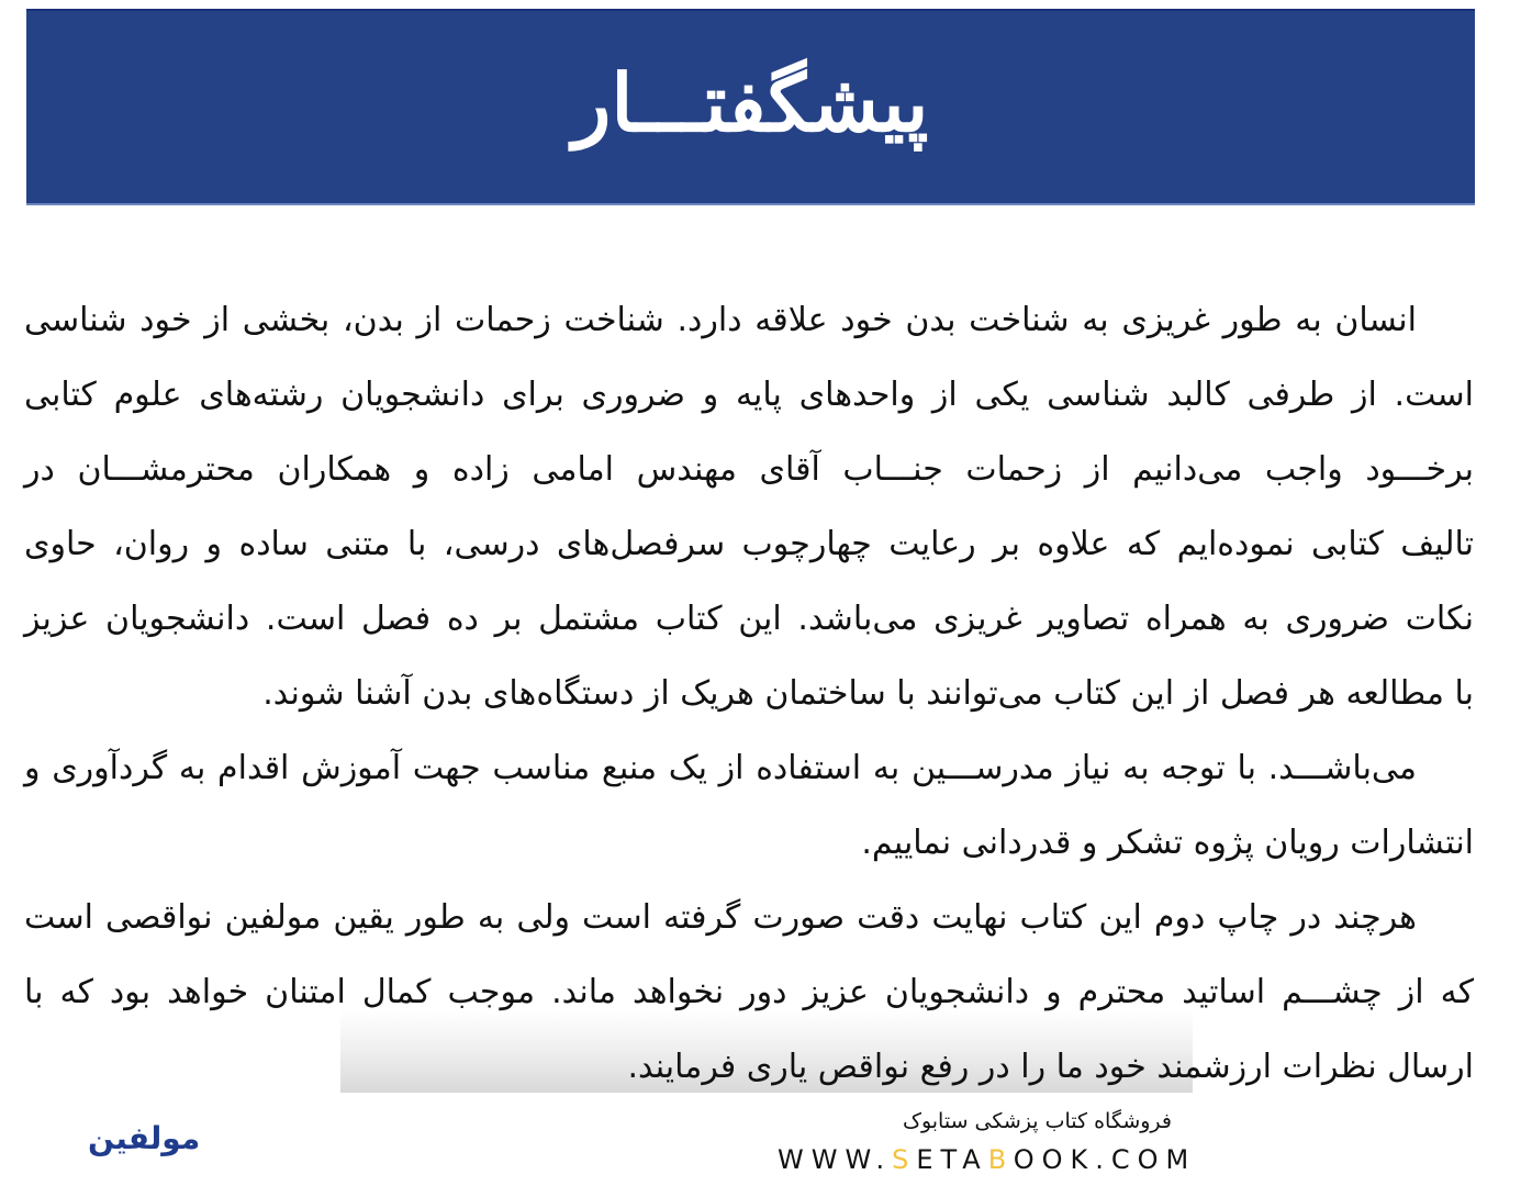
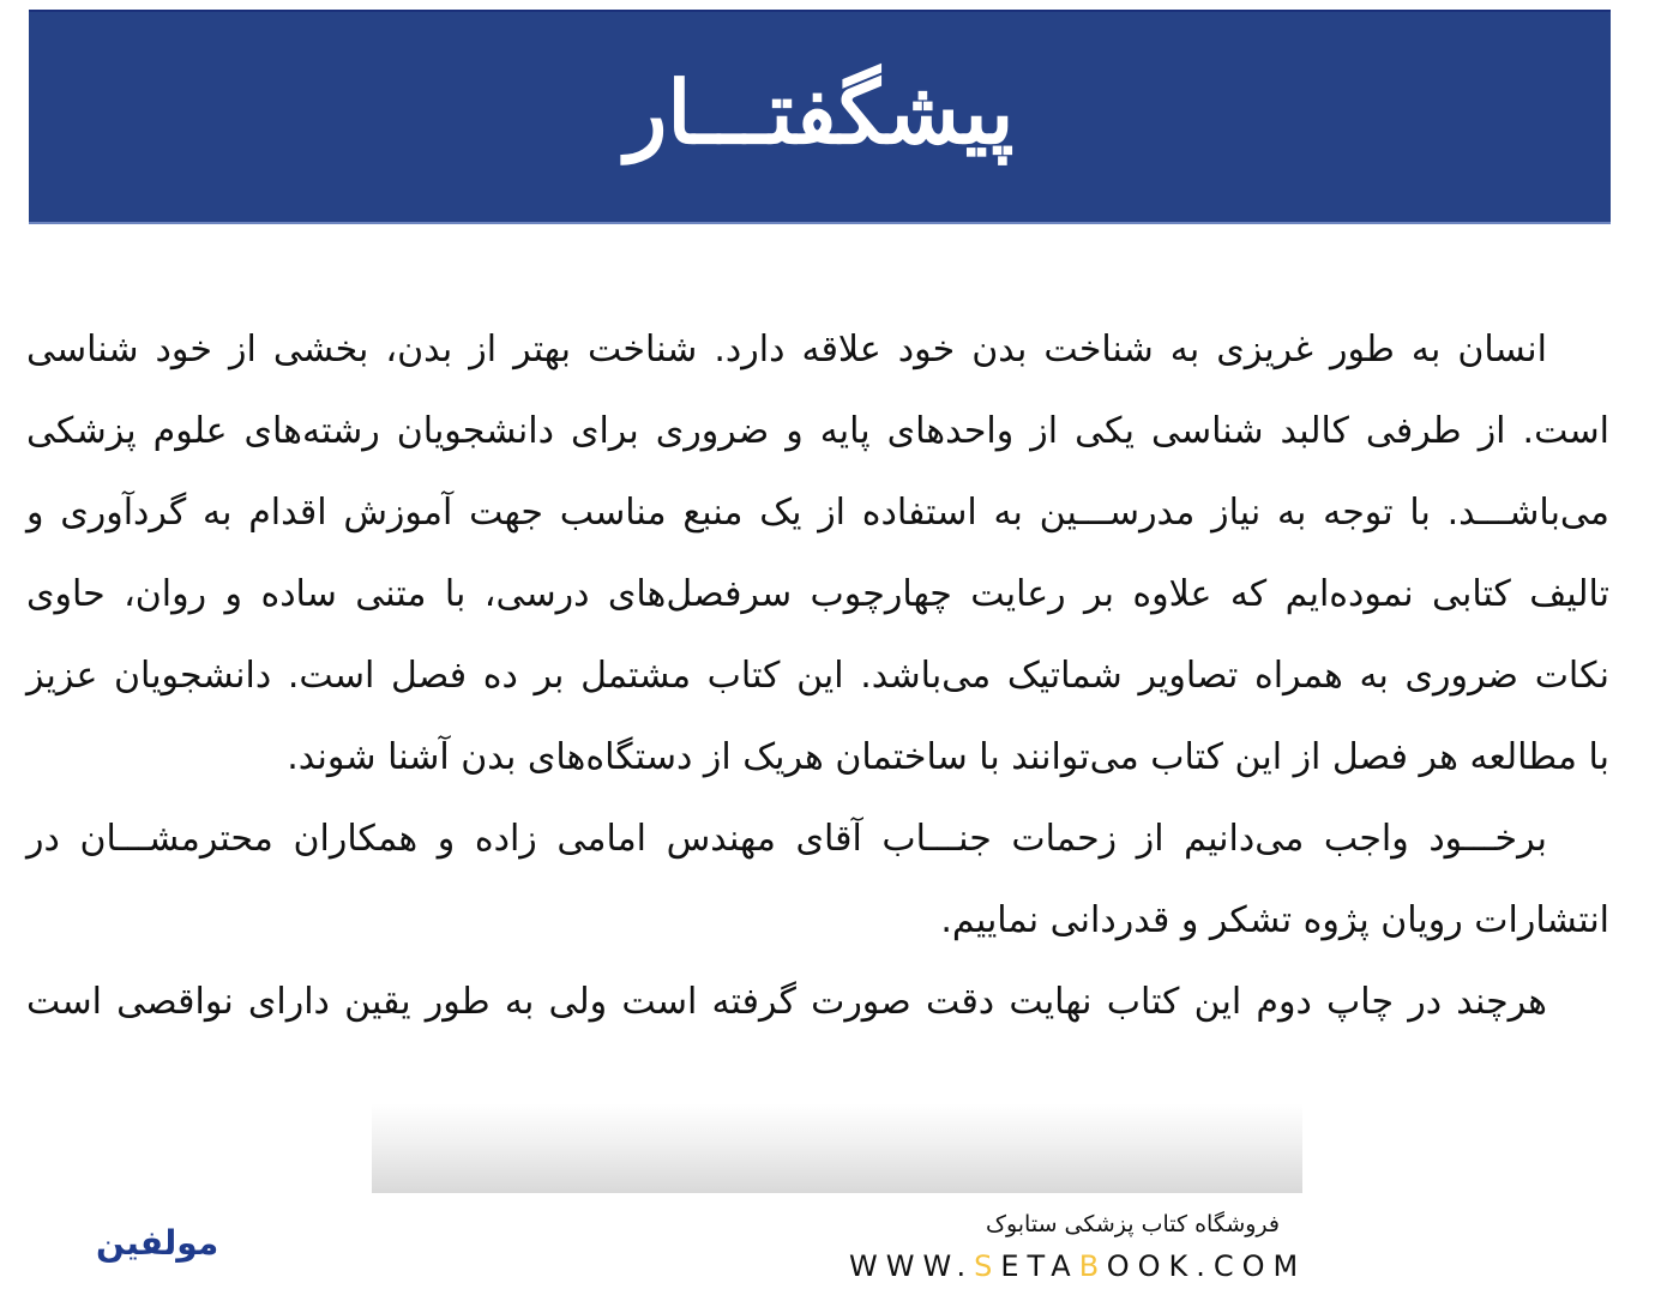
  پیشگفتـــار
- انسان به طور غریزی به شناخت بدن خود علاقه دارد. شناخت زحمات از بدن، بخشی از خود شناسی
+ انسان به طور غریزی به شناخت بدن خود علاقه دارد. شناخت بهتر از بدن، بخشی از خود شناسی
- است. از طرفی کالبد شناسی یکی از واحدهای پایه و ضروری برای دانشجویان رشته‌های علوم کتابی
+ است. از طرفی کالبد شناسی یکی از واحدهای پایه و ضروری برای دانشجویان رشته‌های علوم پزشکی
- برخـــود واجب می‌دانیم از زحمات جنـــاب آقای مهندس امامی زاده و همکاران محترمشـــان در
+ می‌باشـــد. با توجه به نیاز مدرســـین به استفاده از یک منبع مناسب جهت آموزش اقدام به گردآوری و
  تالیف کتابی نموده‌ایم که علاوه بر رعایت چهارچوب سرفصل‌های درسی، با متنی ساده و روان، حاوی
- نکات ضروری به همراه تصاویر غریزی می‌باشد. این کتاب مشتمل بر ده فصل است. دانشجویان عزیز
+ نکات ضروری به همراه تصاویر شماتیک می‌باشد. این کتاب مشتمل بر ده فصل است. دانشجویان عزیز
  با مطالعه هر فصل از این کتاب میتوانند با ساختمان هریک از دستگاه‌های بدن آشنا شوند.
- می‌باشـــد. با توجه به نیاز مدرســـین به استفاده از یک منبع مناسب جهت آموزش اقدام به گردآوری و
+ برخـــود واجب می‌دانیم از زحمات جنـــاب آقای مهندس امامی زاده و همکاران محترمشـــان در
  انتشارات رویان پژوه تشکر و قدردانی نماییم.
- هرچند در چاپ دوم این کتاب نهایت دقت صورت گرفته است ولی به طور یقین مولفین نواقصی است
+ هرچند در چاپ دوم این کتاب نهایت دقت صورت گرفته است ولی به طور یقین دارای نواقصی است
- که از چشـــم اساتید محترم و دانشجویان عزیز دور نخواهد ماند. موجب کمال امتنان خواهد بود که با
- ارسال نظرات ارزشمند خود ما را در رفع نواقص یاری فرمایند.
  مولفین
  فروشگاه کتاب پزشکی ستابوک
  WWW.SETABOOK.COM
